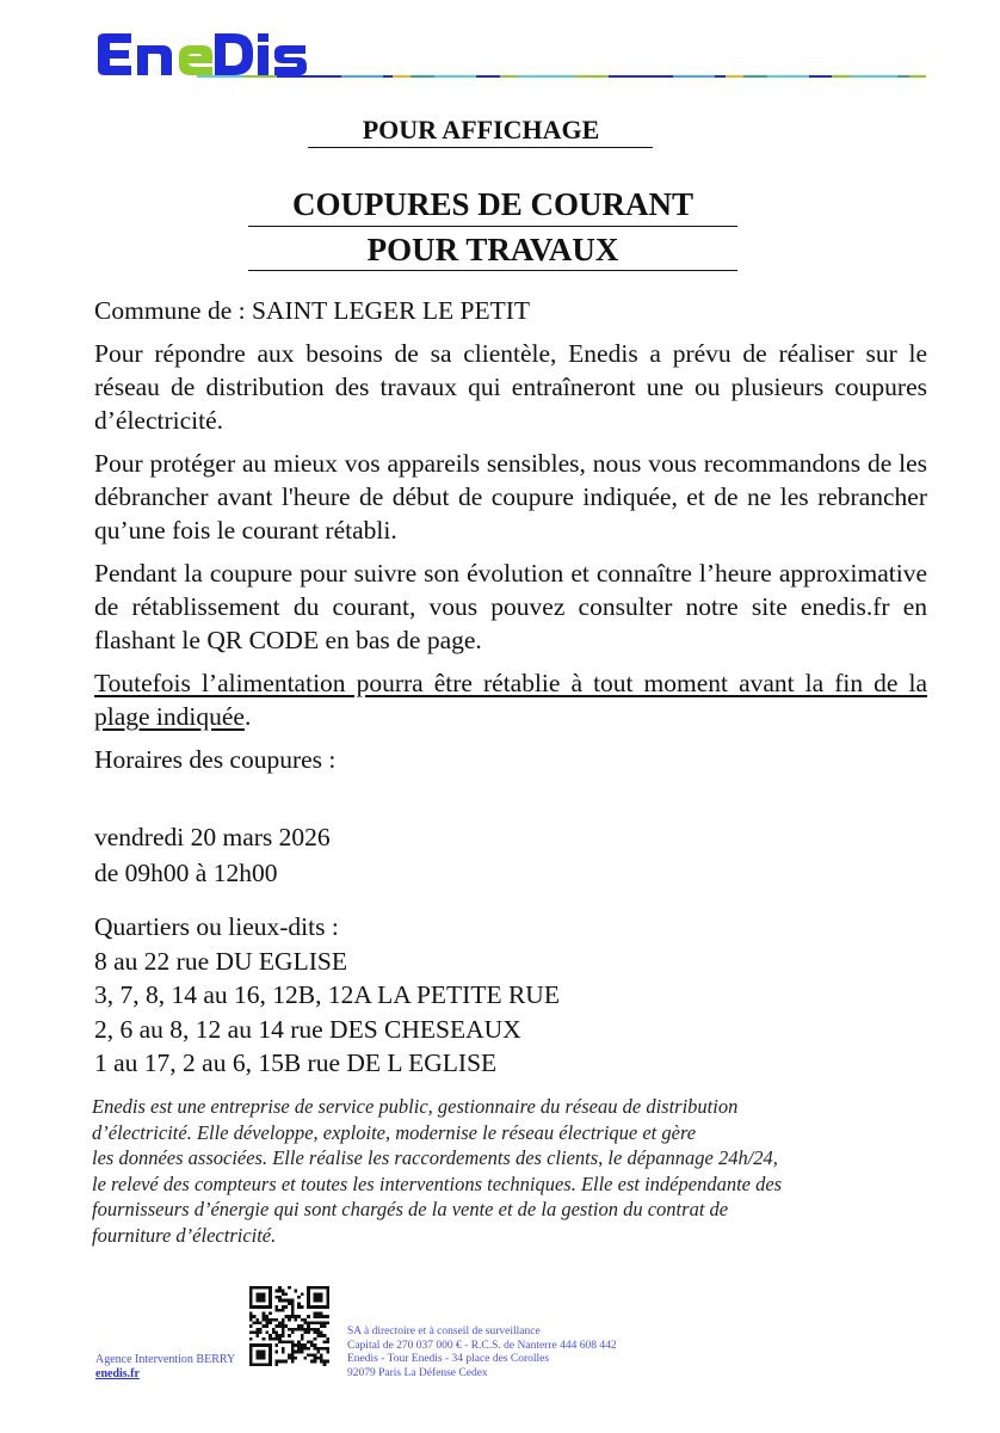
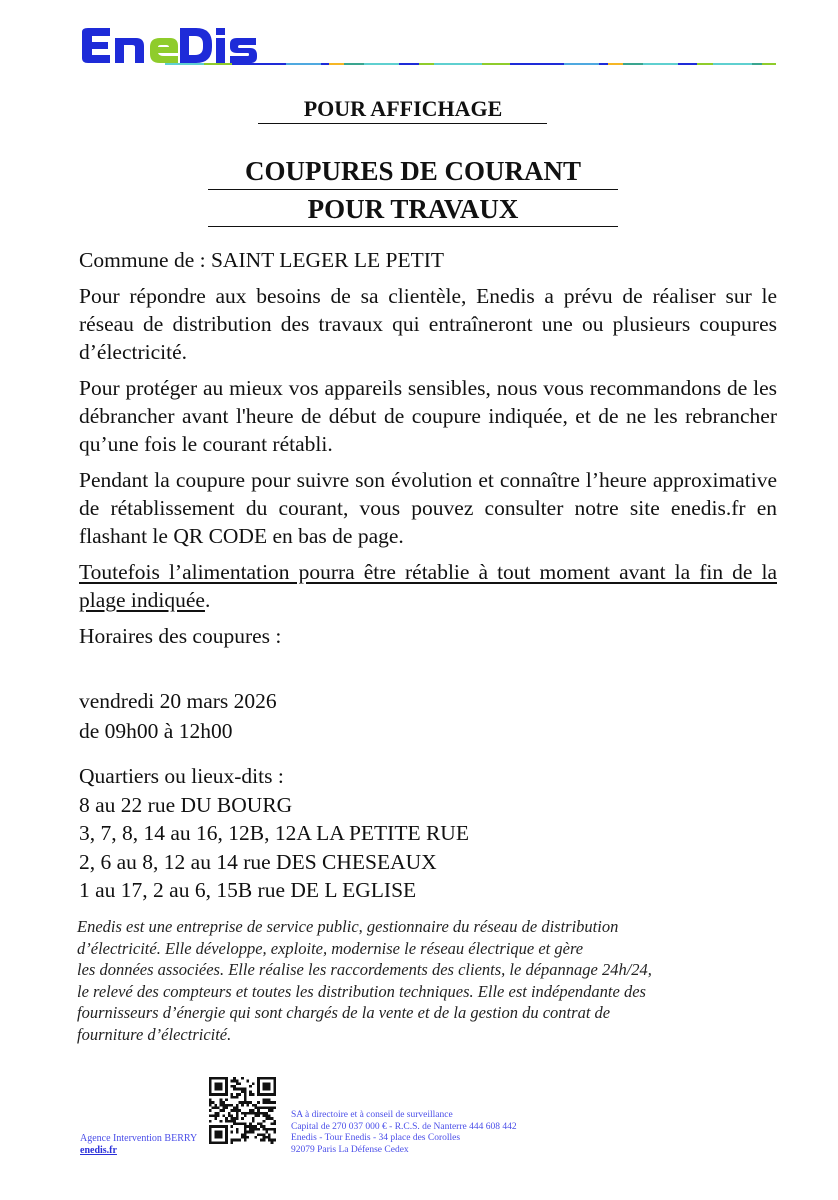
  POUR AFFICHAGE
  COUPURES DE COURANT
  POUR TRAVAUX
  Commune de : SAINT LEGER LE PETIT
  Pour répondre aux besoins de sa clientèle, Enedis a prévu de réaliser sur le réseau de distribution des travaux qui entraîneront une ou plusieurs coupures d’électricité.
  Pour protéger au mieux vos appareils sensibles, nous vous recommandons de les débrancher avant l'heure de début de coupure indiquée, et de ne les rebrancher qu’une fois le courant rétabli.
  Pendant la coupure pour suivre son évolution et connaître l’heure approximative de rétablissement du courant, vous pouvez consulter notre site enedis.fr en flashant le QR CODE en bas de page.
  Toutefois l’alimentation pourra être rétablie à tout moment avant la fin de la plage indiquée.
  Horaires des coupures :
  vendredi 20 mars 2026
  de 09h00 à 12h00
  Quartiers ou lieux-dits :
- 8 au 22 rue DU EGLISE
+ 8 au 22 rue DU BOURG
  3, 7, 8, 14 au 16, 12B, 12A LA PETITE RUE
  2, 6 au 8, 12 au 14 rue DES CHESEAUX
  1 au 17, 2 au 6, 15B rue DE L EGLISE
  Enedis est une entreprise de service public, gestionnaire du réseau de distribution
  d’électricité. Elle développe, exploite, modernise le réseau électrique et gère
  les données associées. Elle réalise les raccordements des clients, le dépannage 24h/24,
- le relevé des compteurs et toutes les interventions techniques. Elle est indépendante des
+ le relevé des compteurs et toutes les distribution techniques. Elle est indépendante des
  fournisseurs d’énergie qui sont chargés de la vente et de la gestion du contrat de
  fourniture d’électricité.
  Agence Intervention BERRY
  enedis.fr
  SA à directoire et à conseil de surveillance
  Capital de 270 037 000 € - R.C.S. de Nanterre 444 608 442
  Enedis - Tour Enedis - 34 place des Corolles
  92079 Paris La Défense Cedex
